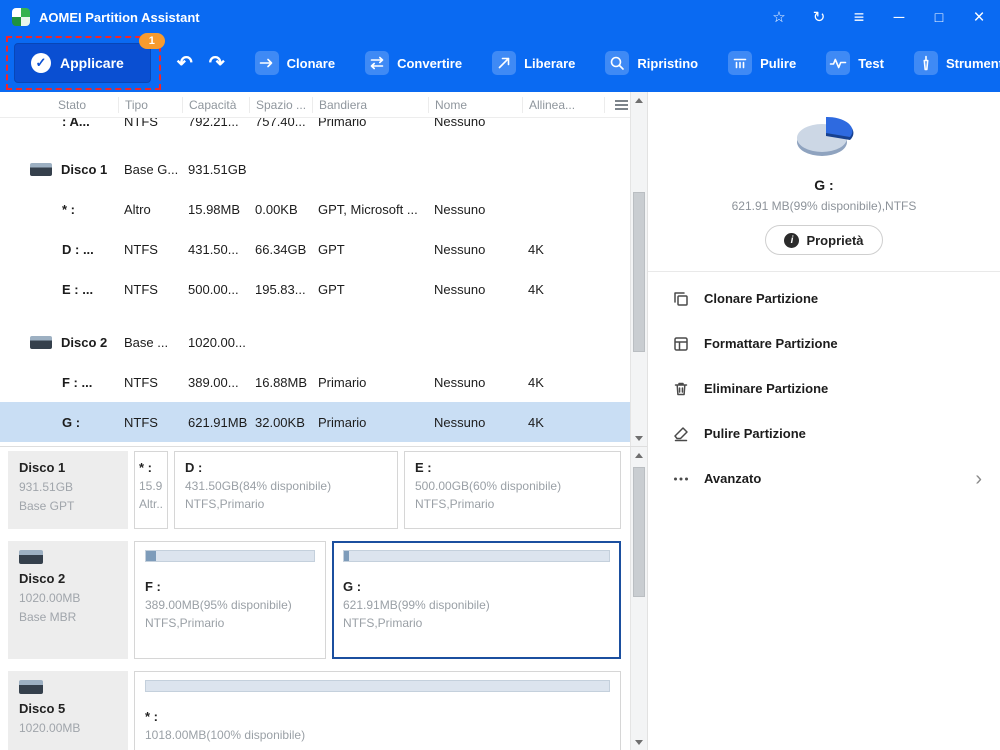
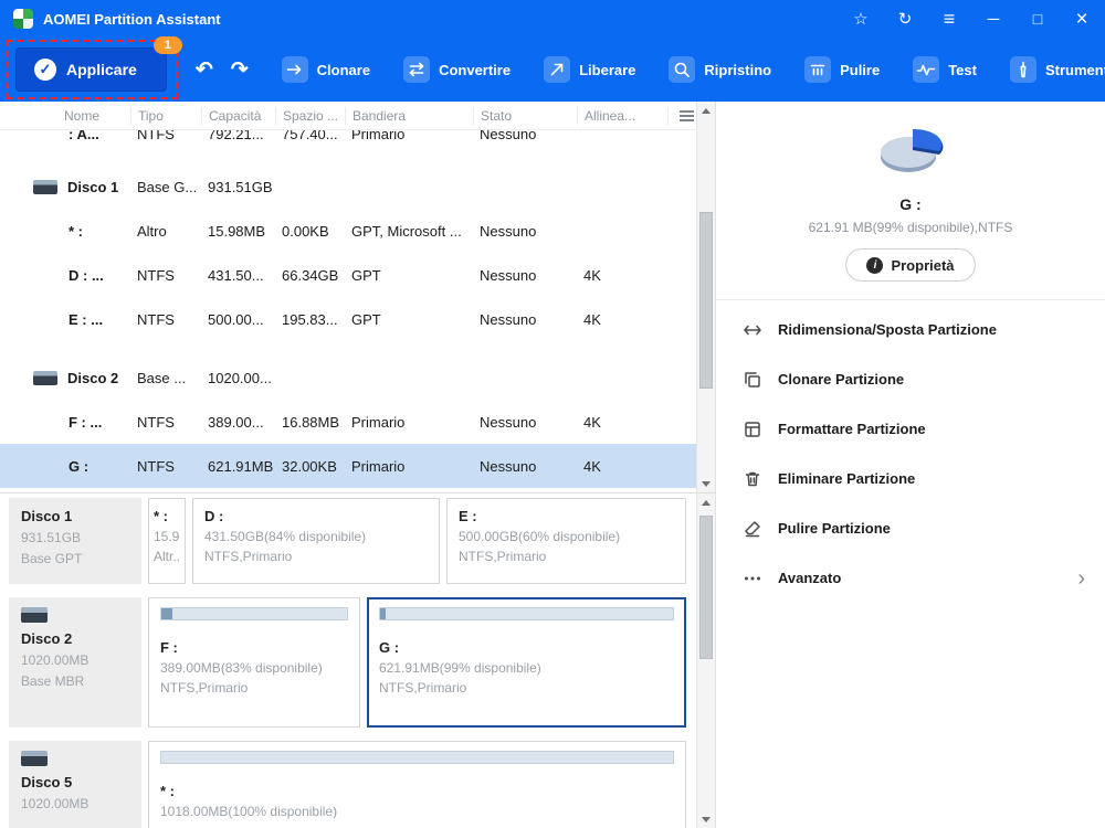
  AOMEI Partition Assistant
  ☆
  ↻
  ≡
  ─
  □
  ×
  ✓
  Applicare
  1
  ↶
  ↷
  Clonare
  Convertire
  Liberare
  Ripristino
  Pulire
  Test
  Strumen
- Stato
+ Nome
  Tipo
  Capacità
  Spazio ...
  Bandiera
- Nome
+ Stato
  Allinea...
  : A...
  NTFS
  792.21...
  757.40...
  Primario
  Nessuno
  Disco 1
  Base G...
  931.51GB
  * :
  Altro
  15.98MB
  0.00KB
  GPT, Microsoft ...
  Nessuno
  D : ...
  NTFS
  431.50...
  66.34GB
  GPT
  Nessuno
  4K
  E : ...
  NTFS
  500.00...
  195.83...
  GPT
  Nessuno
  4K
  Disco 2
  Base ...
  1020.00...
  F : ...
  NTFS
  389.00...
  16.88MB
  Primario
  Nessuno
  4K
  G :
  NTFS
  621.91MB
  32.00KB
  Primario
  Nessuno
  4K
  Disco 1
  931.51GB
  Base GPT
  * :
  Altr..
  D :
  431.50GB(84% disponibile)
  NTFS,Primario
  E :
  500.00GB(60% disponibile)
  NTFS,Primario
  Disco 2
  1020.00MB
  Base MBR
  F :
- 389.00MB(95% disponibile)
+ 389.00MB(83% disponibile)
  NTFS,Primario
  G :
  621.91MB(99% disponibile)
  NTFS,Primario
  Disco 5
  1020.00MB
  * :
  1018.00MB(100% disponibile)
  G :
  621.91 MB(99% disponibile),NTFS
  i
  Proprietà
+ Ridimensiona/Sposta Partizione
  Clonare Partizione
  Formattare Partizione
  Eliminare Partizione
  Pulire Partizione
  Avanzato
  ›
